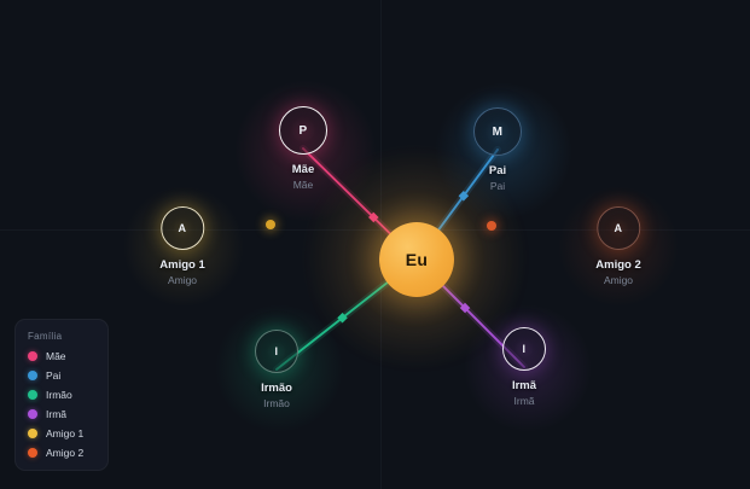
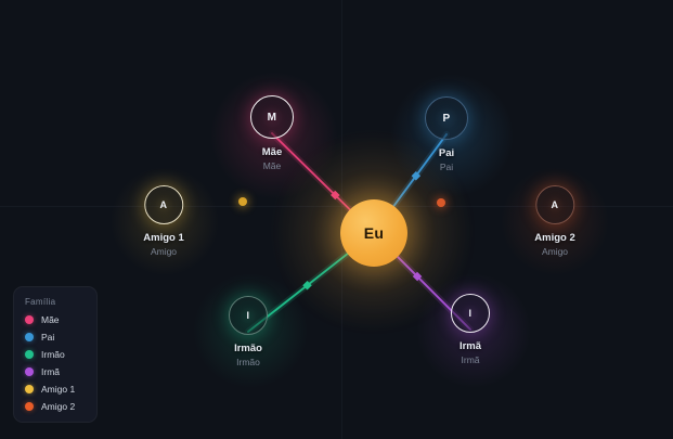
- P
+ M
  Mãe
  Mãe
- M
+ P
  Pai
  Pai
  I
  Irmão
  Irmão
  I
  Irmã
  Irmã
  A
  Amigo 1
  Amigo
  A
  Amigo 2
  Amigo
  Eu
  Família
  Mãe
  Pai
  Irmão
  Irmã
  Amigo 1
  Amigo 2
